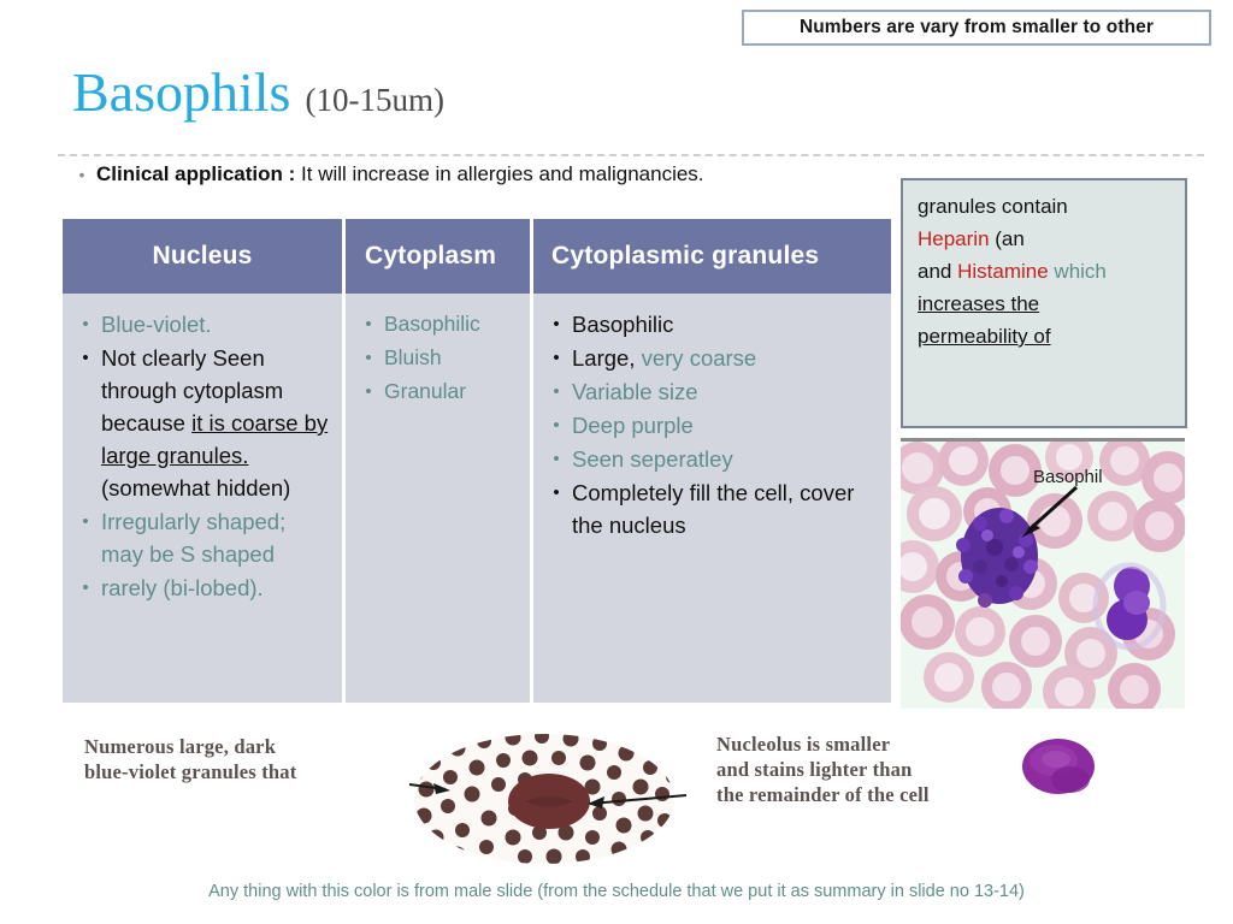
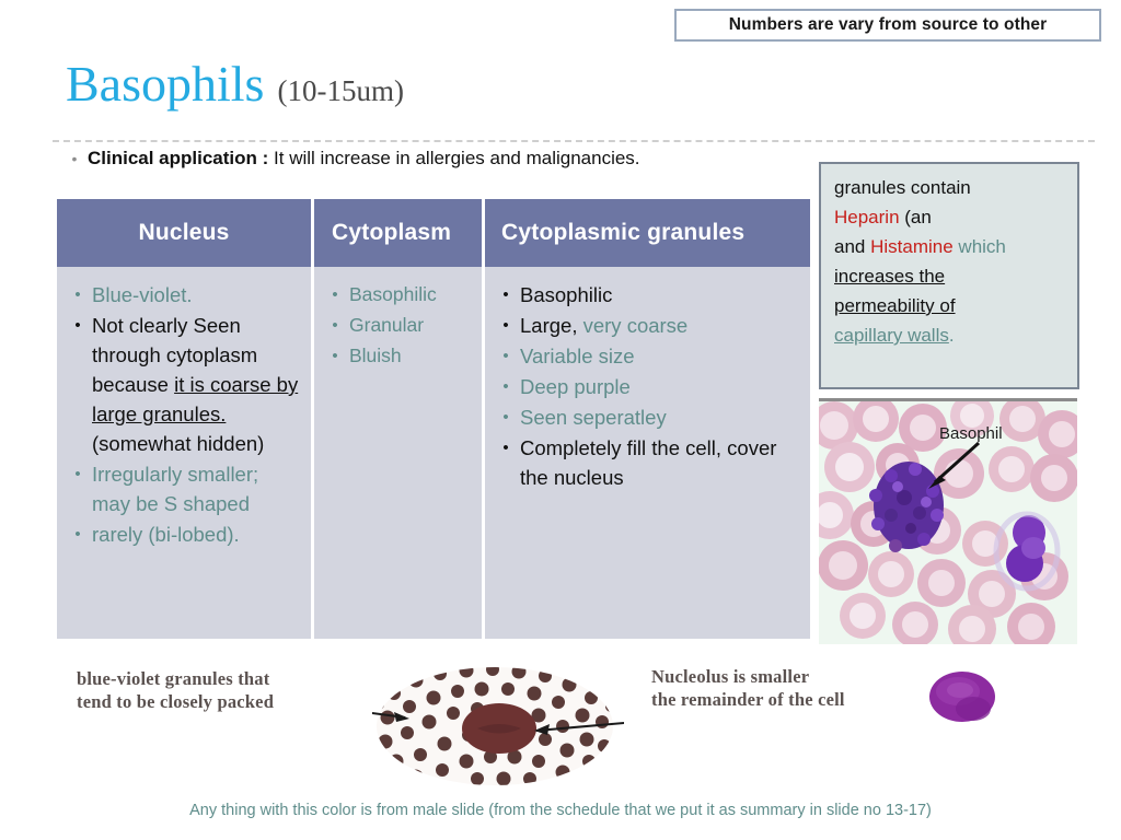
- Numbers are vary from smaller to other
+ Numbers are vary from source to other
  Basophils
  (10-15um)
  •
  Clinical application : It will increase in allergies and malignancies.
  Nucleus
  •
  Blue-violet.
  •
  Not clearly Seen through cytoplasm because it is coarse by large granules. (somewhat hidden)
  •
- Irregularly shaped; may be S shaped
+ Irregularly smaller; may be S shaped
  •
  rarely (bi-lobed).
  Cytoplasm
  •
  Basophilic
  •
- Bluish
+ Granular
  •
- Granular
+ Bluish
  Cytoplasmic granules
  •
  Basophilic
  •
  Large, very coarse
  •
  Variable size
  •
  Deep purple
  •
  Seen seperatley
  •
  Completely fill the cell, cover the nucleus
  granules contain
  Heparin (an
  and Histamine which
  increases the
  permeability of
+ capillary walls.
  Basophil
- Numerous large, dark
  blue-violet granules that
+ tend to be closely packed
  Nucleolus is smaller
- and stains lighter than
  the remainder of the cell
- Any thing with this color is from male slide (from the schedule that we put it as summary in slide no 13-14)
+ Any thing with this color is from male slide (from the schedule that we put it as summary in slide no 13-17)
